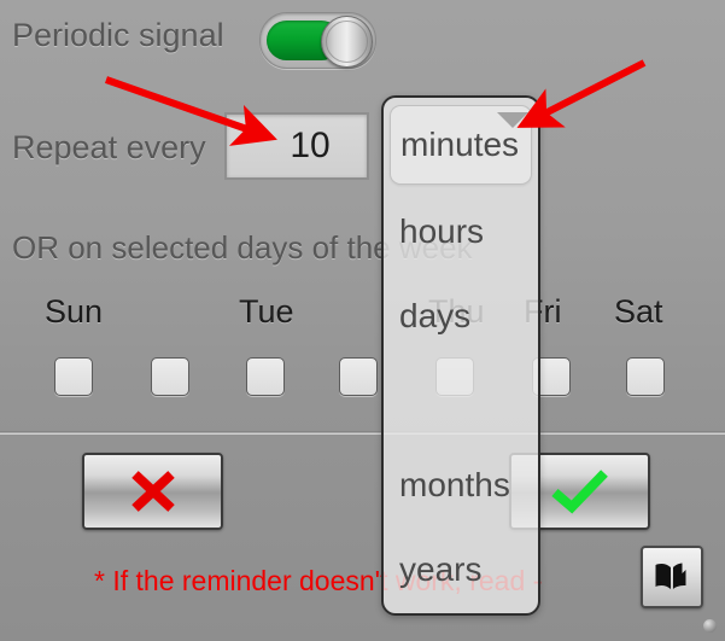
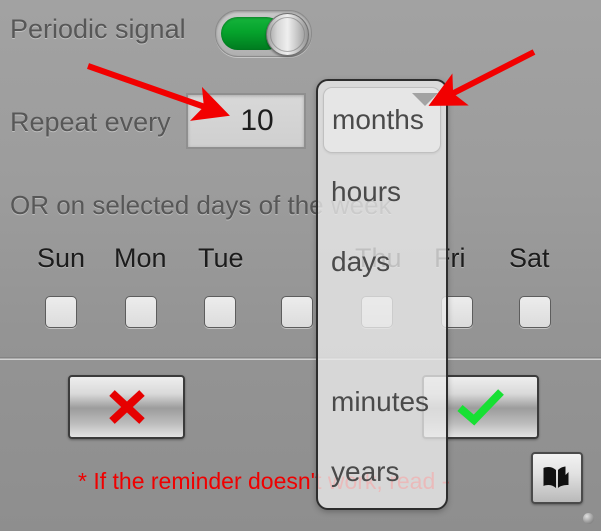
  Periodic signal
  Repeat every
  10
  OR on selected days of the week
  Sun
+ Mon
  Tue
  Thu
  Fri
  Sat
  * If the reminder doesn't work, read -
- minutes
+ months
  hours
  days
- months
+ minutes
  years
